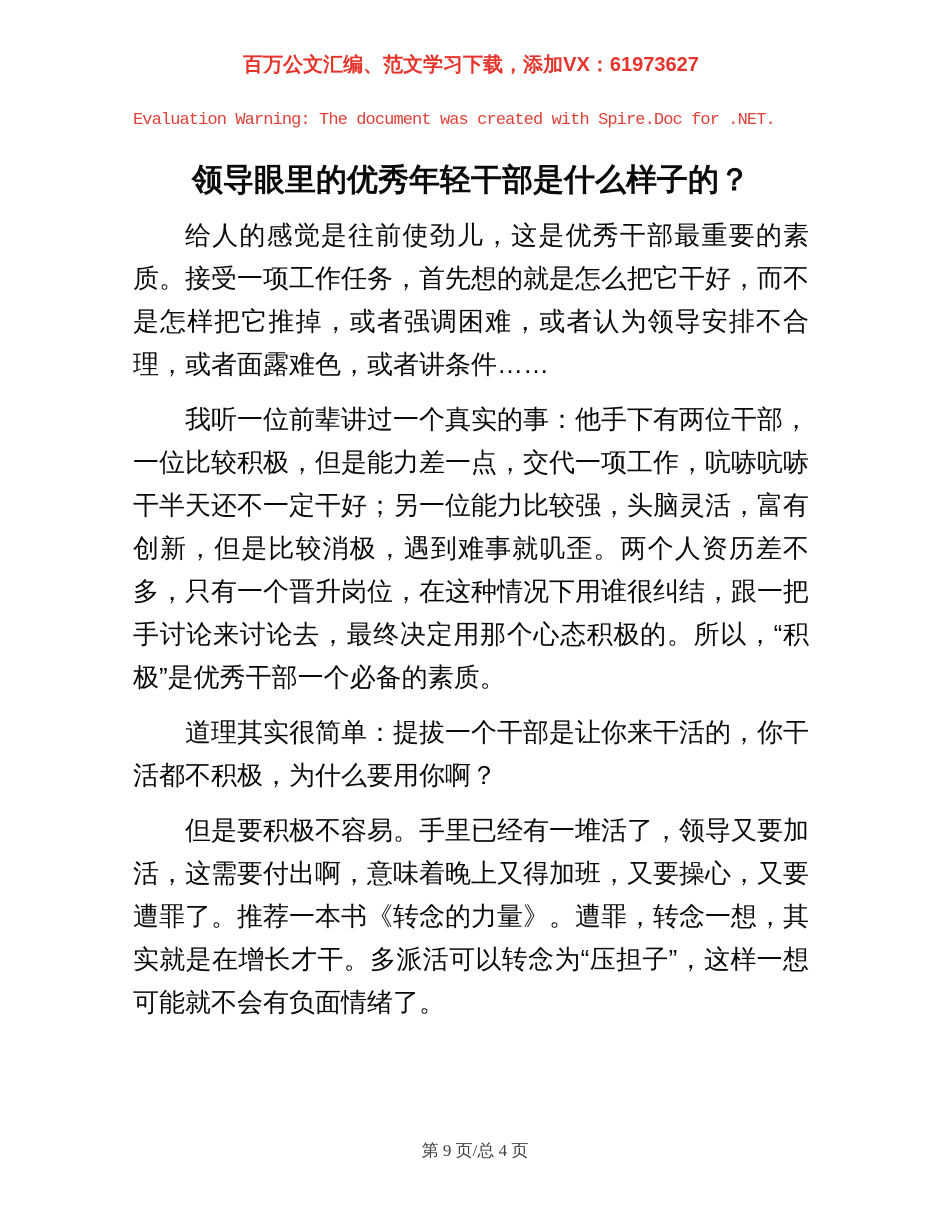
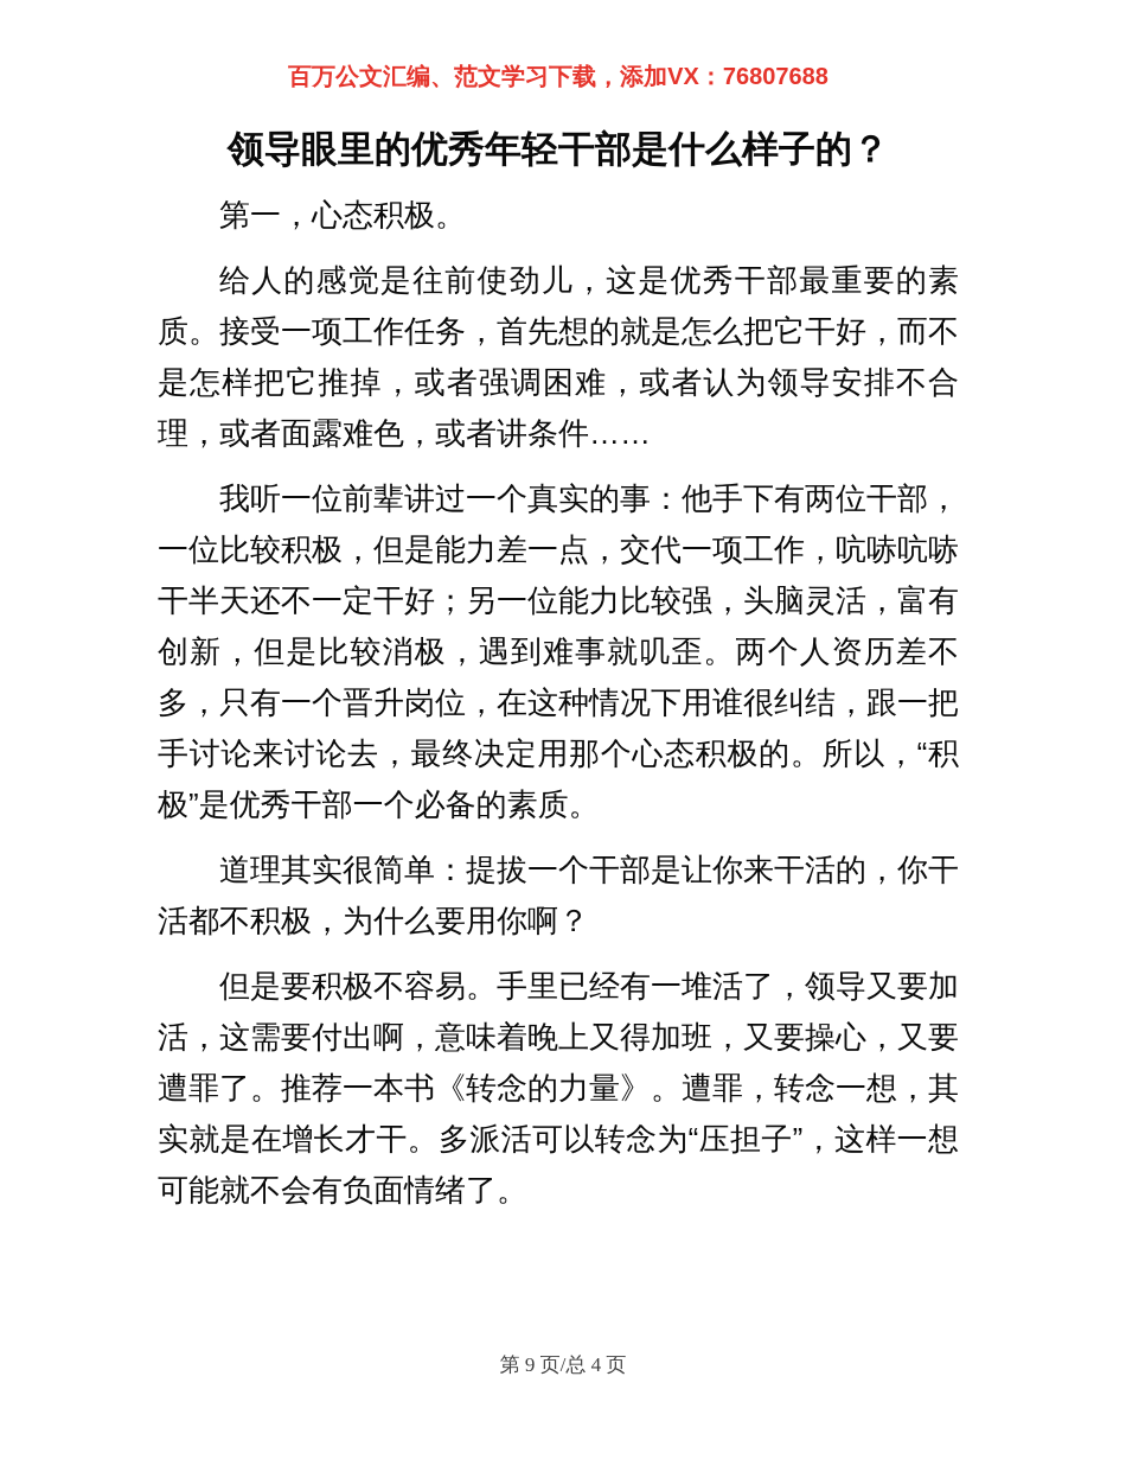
- 百万公文汇编、范文学习下载，添加VX：61973627
+ 百万公文汇编、范文学习下载，添加VX：76807688
- Evaluation Warning: The document was created with Spire.Doc for .NET.
  领导眼里的优秀年轻干部是什么样子的？
+ 第一，心态积极。
  给人的感觉是往前使劲儿，这是优秀干部最重要的素质。接受一项工作任务，首先想的就是怎么把它干好，而不是怎样把它推掉，或者强调困难，或者认为领导安排不合理，或者面露难色，或者讲条件……
  我听一位前辈讲过一个真实的事：他手下有两位干部，一位比较积极，但是能力差一点，交代一项工作，吭哧吭哧干半天还不一定干好；另一位能力比较强，头脑灵活，富有创新，但是比较消极，遇到难事就叽歪。两个人资历差不多，只有一个晋升岗位，在这种情况下用谁很纠结，跟一把手讨论来讨论去，最终决定用那个心态积极的。所以，“积极”是优秀干部一个必备的素质。
  道理其实很简单：提拔一个干部是让你来干活的，你干活都不积极，为什么要用你啊？
  但是要积极不容易。手里已经有一堆活了，领导又要加活，这需要付出啊，意味着晚上又得加班，又要操心，又要遭罪了。推荐一本书《转念的力量》。遭罪，转念一想，其实就是在增长才干。多派活可以转念为“压担子”，这样一想可能就不会有负面情绪了。
  第 9 页/总 4 页
